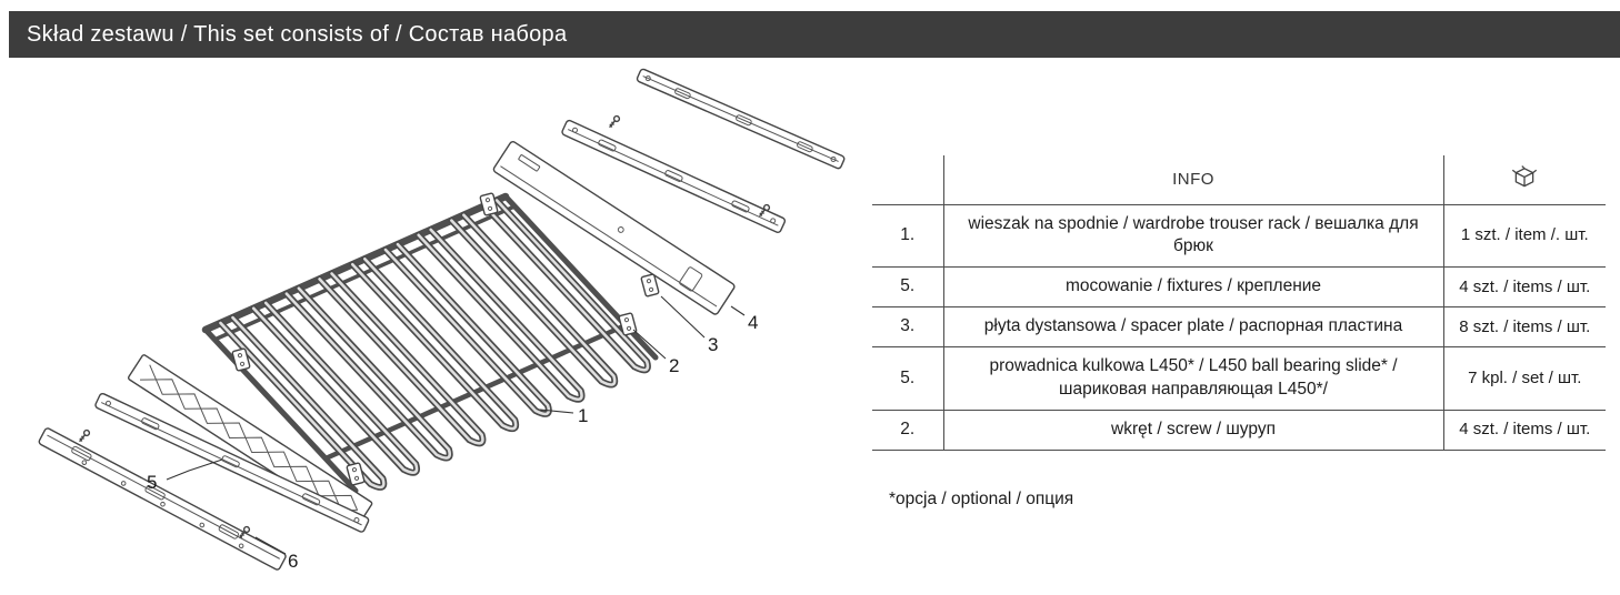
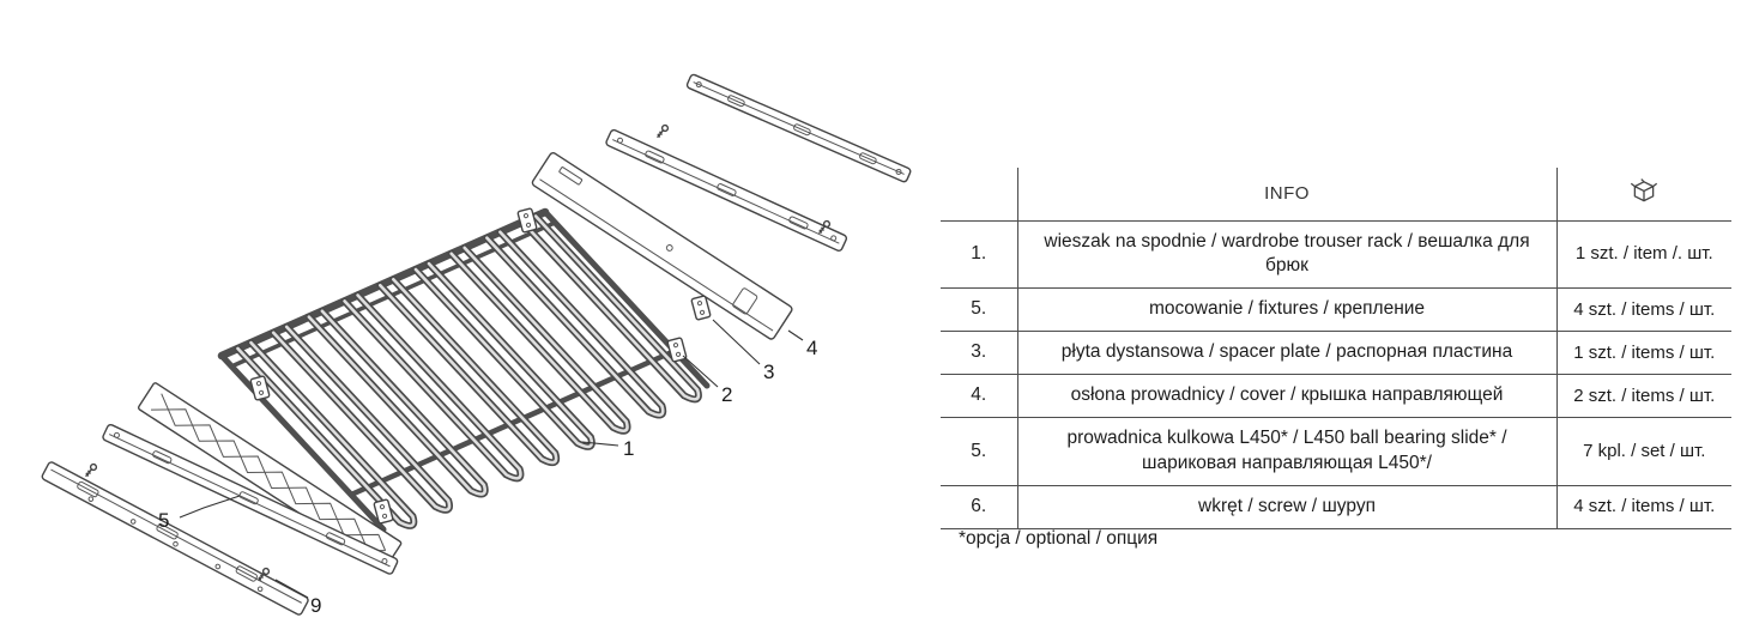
- Skład zestawu / This set consists of / Состав набора
  1
  2
  3
  4
  5
- 6
+ 9
  	INFO
  1.	wieszak na spodnie / wardrobe trouser rack / вешалка для брюк	1 szt. / item /. шт.
  5.	mocowanie / fixtures / крепление	4 szt. / items / шт.
- 3.	płyta dystansowa / spacer plate / распорная пластина	8 szt. / items / шт.
+ 3.	płyta dystansowa / spacer plate / распорная пластина	1 szt. / items / шт.
+ 4.	osłona prowadnicy / cover / крышка направляющей	2 szt. / items / шт.
  5.	prowadnica kulkowa L450* / L450 ball bearing slide* / шариковая направляющая L450*/	7 kpl. / set / шт.
- 2.	wkręt / screw / шуруп	4 szt. / items / шт.
+ 6.	wkręt / screw / шуруп	4 szt. / items / шт.
  *opcja / optional / опция
